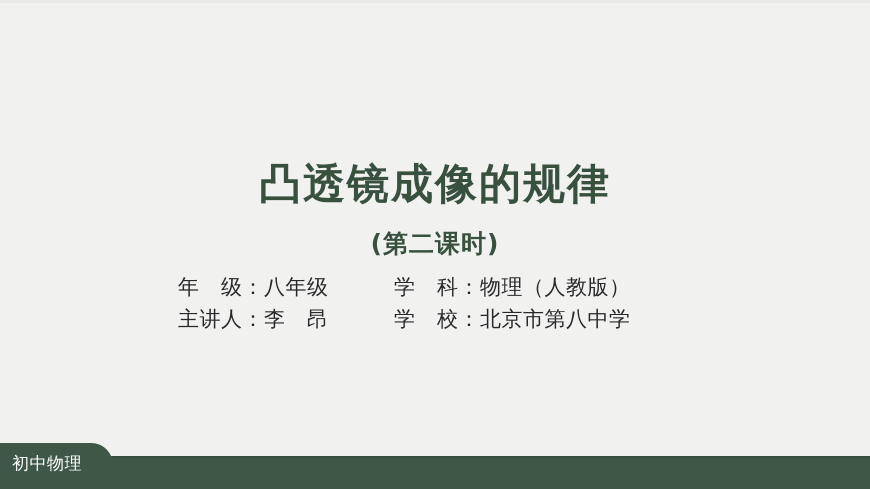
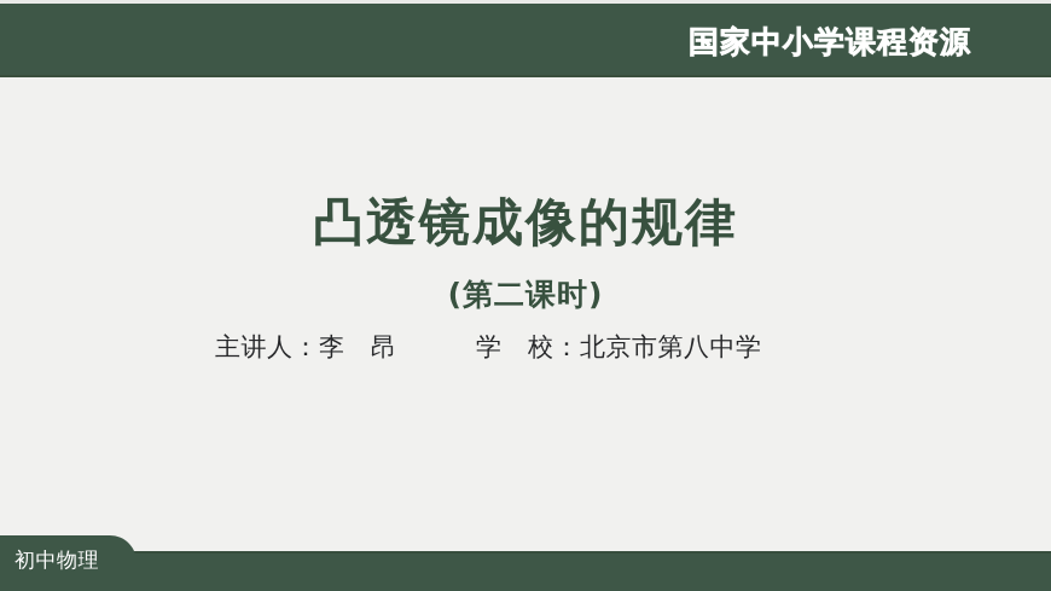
+ 国家中小学课程资源
  凸透镜成像的规律
  (第二课时)
- 年 级：八年级 学 科：物理（人教版）
  主讲人：李 昂 学 校：北京市第八中学
  初中物理
